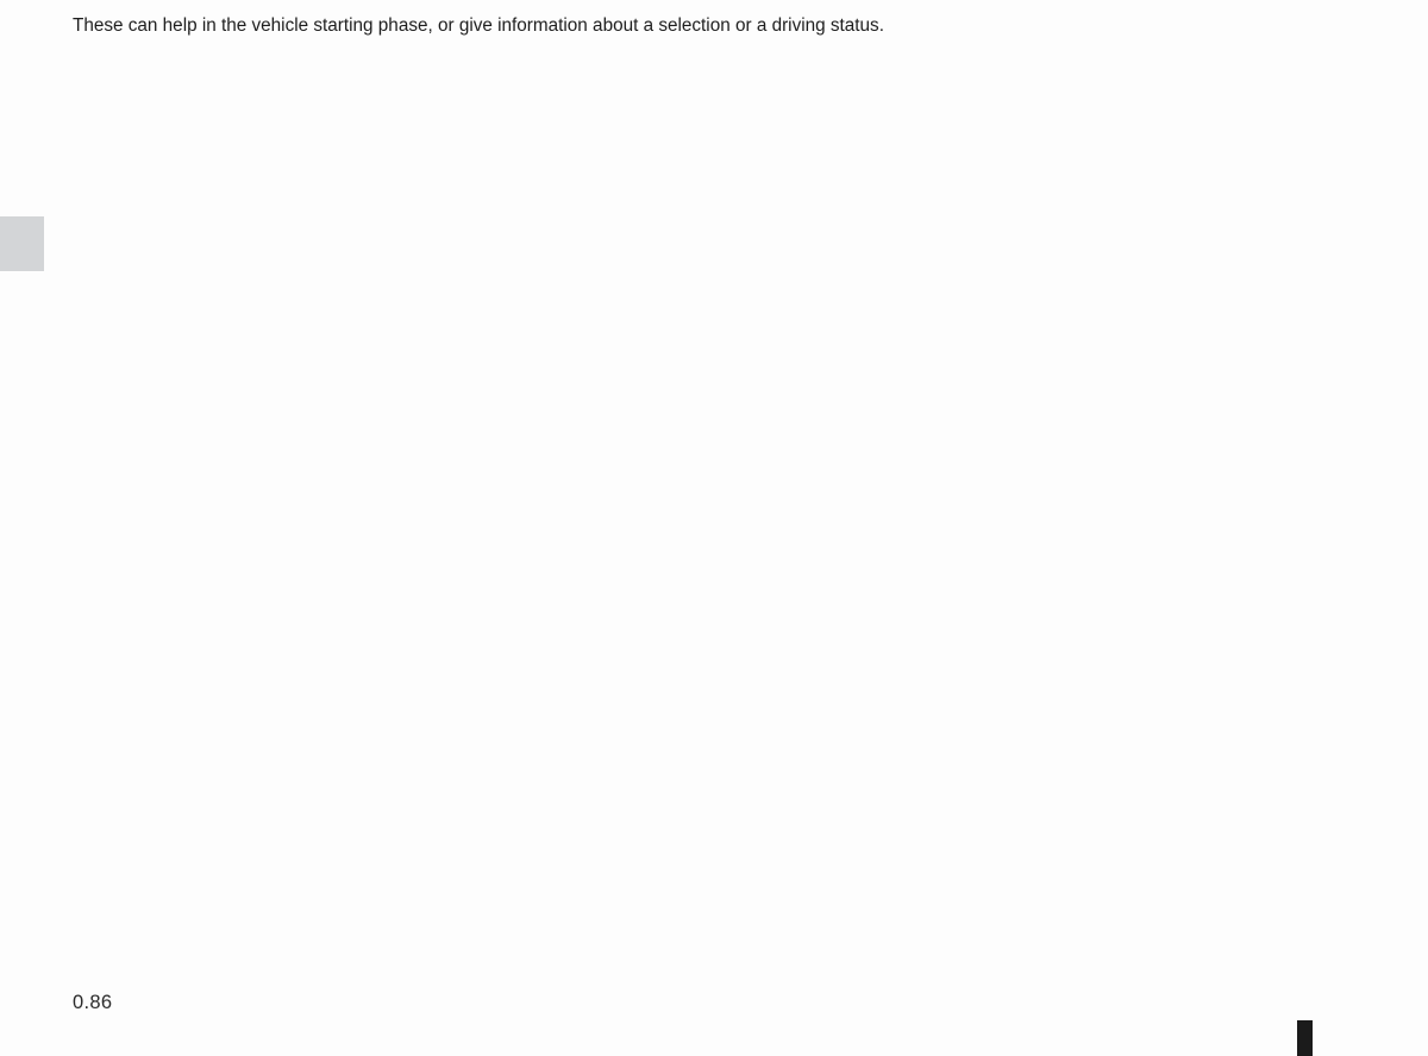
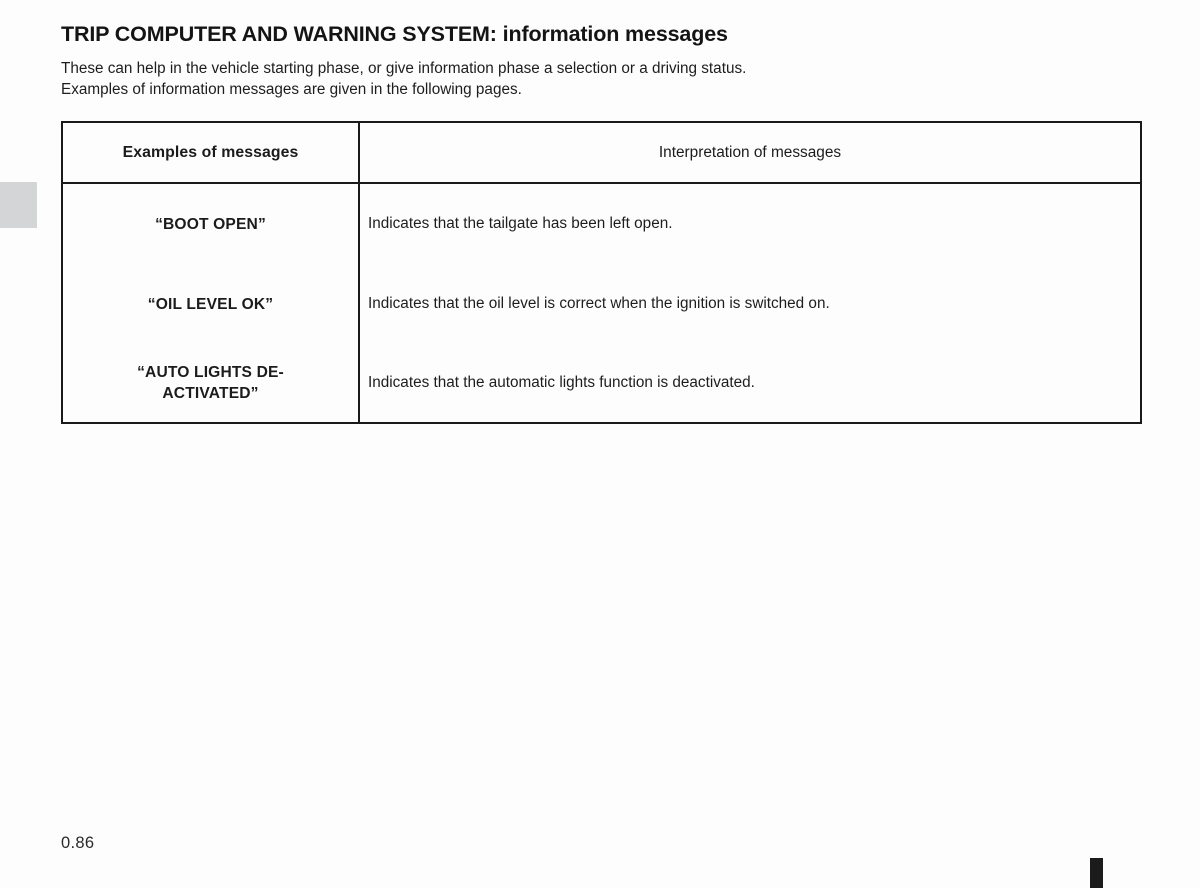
+ TRIP COMPUTER AND WARNING SYSTEM: information messages
- These can help in the vehicle starting phase, or give information about a selection or a driving status.
+ These can help in the vehicle starting phase, or give information phase a selection or a driving status.
+ Examples of information messages are given in the following pages.
+ Examples of messages	Interpretation of messages
+ “BOOT OPEN”	Indicates that the tailgate has been left open.
+ “OIL LEVEL OK”	Indicates that the oil level is correct when the ignition is switched on.
+ “AUTO LIGHTS DE- ACTIVATED”	Indicates that the automatic lights function is deactivated.
  0.86
